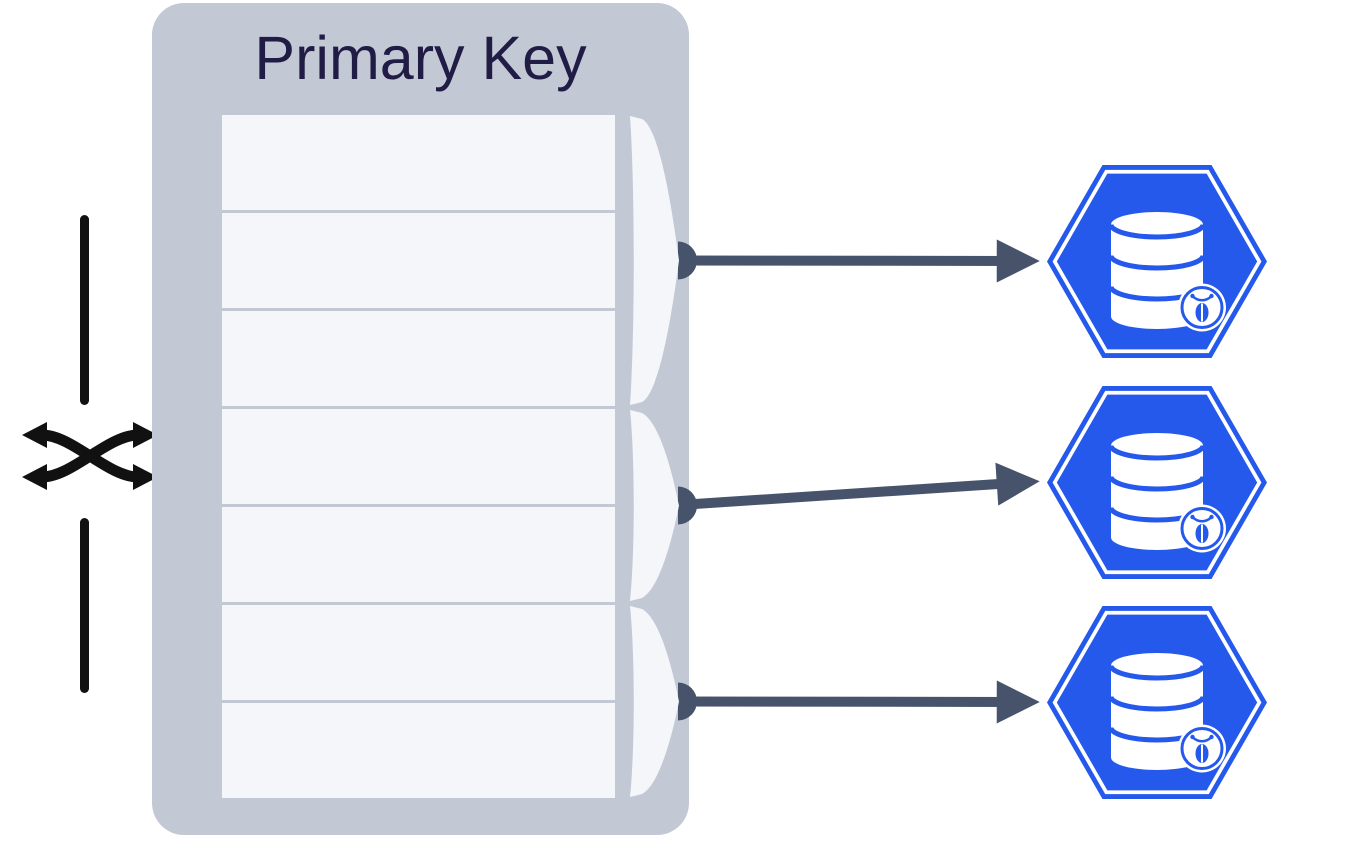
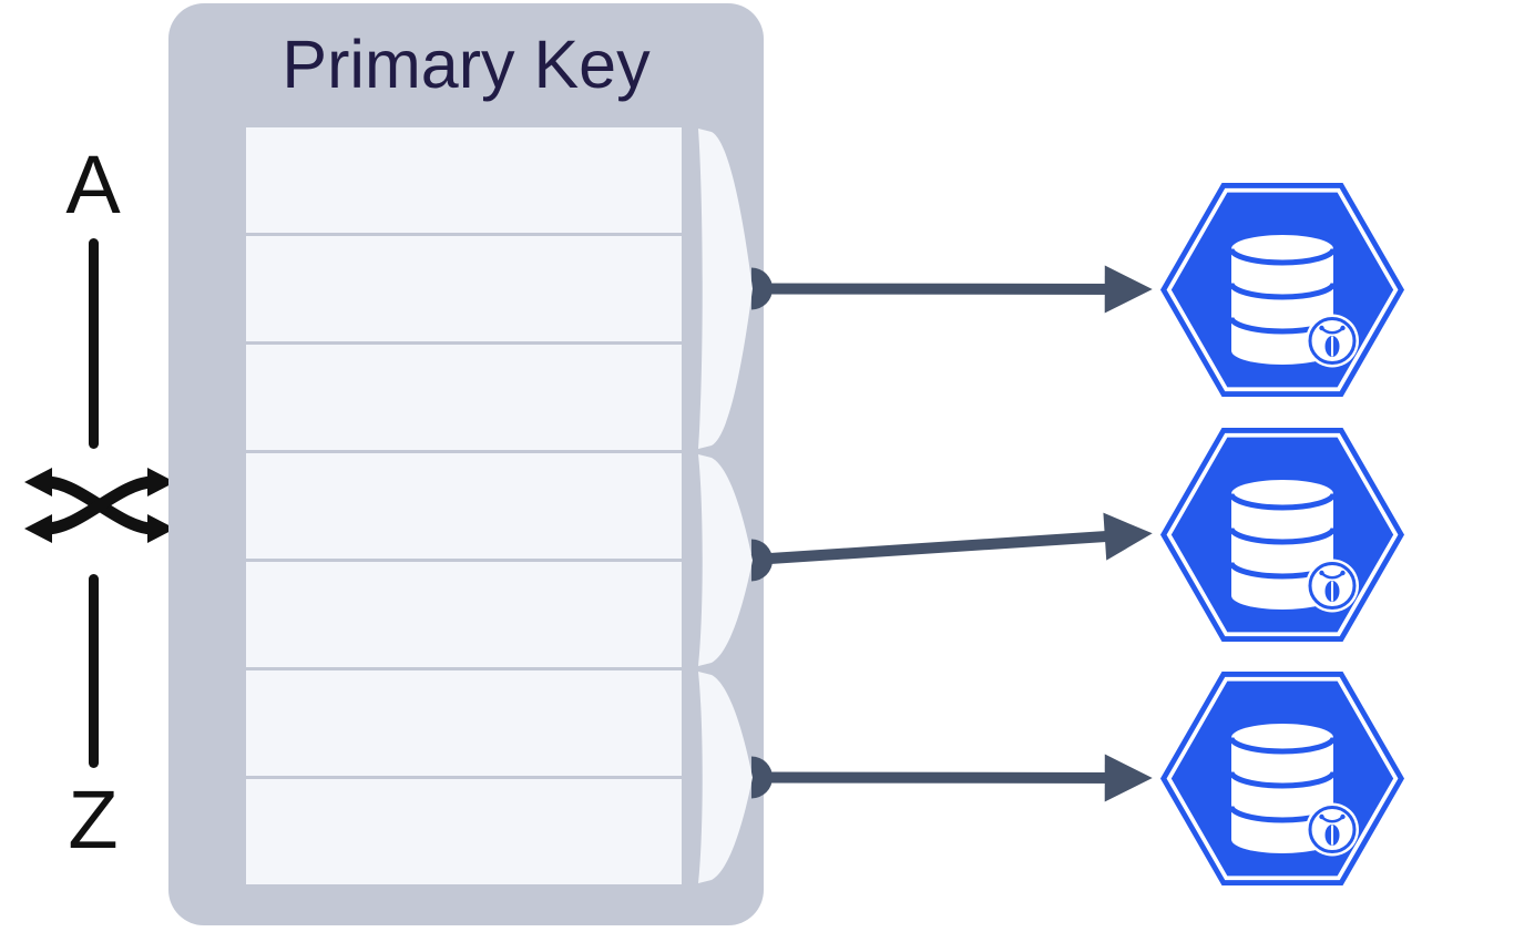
+ A
+ Z
  Primary Key
